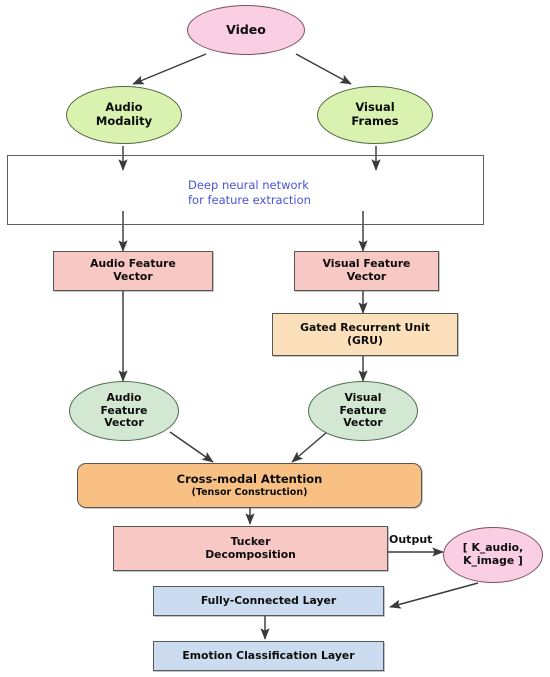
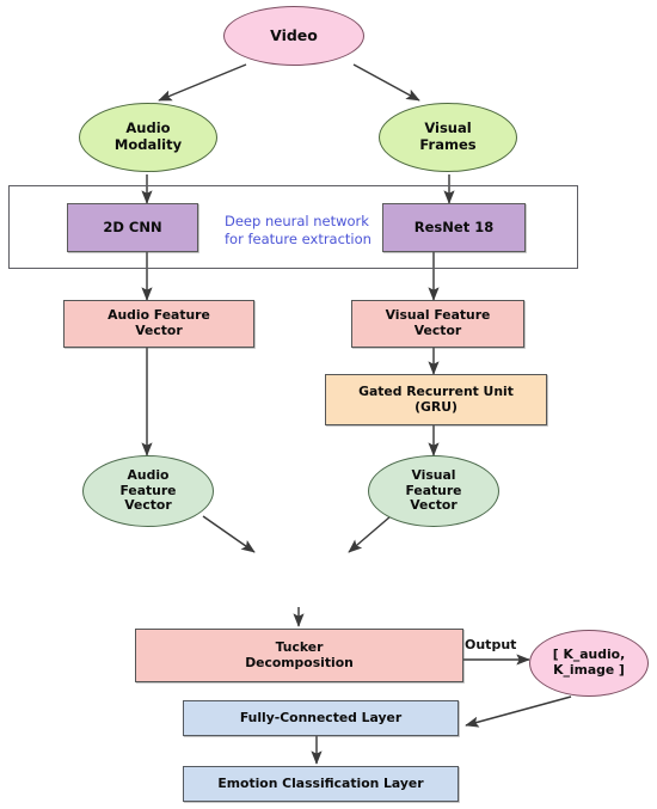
  Video
  Audio
  Modality
  Visual
  Frames
+ 2D CNN
+ ResNet 18
  Deep neural network
  for feature extraction
  Audio Feature
  Vector
  Visual Feature
  Vector
  Gated Recurrent Unit
  (GRU)
  Audio
  Feature
  Vector
  Visual
  Feature
  Vector
- Cross-modal Attention
- (Tensor Construction)
  Tucker
  Decomposition
  Output
  [ K_audio,
  K_image ]
  Fully-Connected Layer
  Emotion Classification Layer
